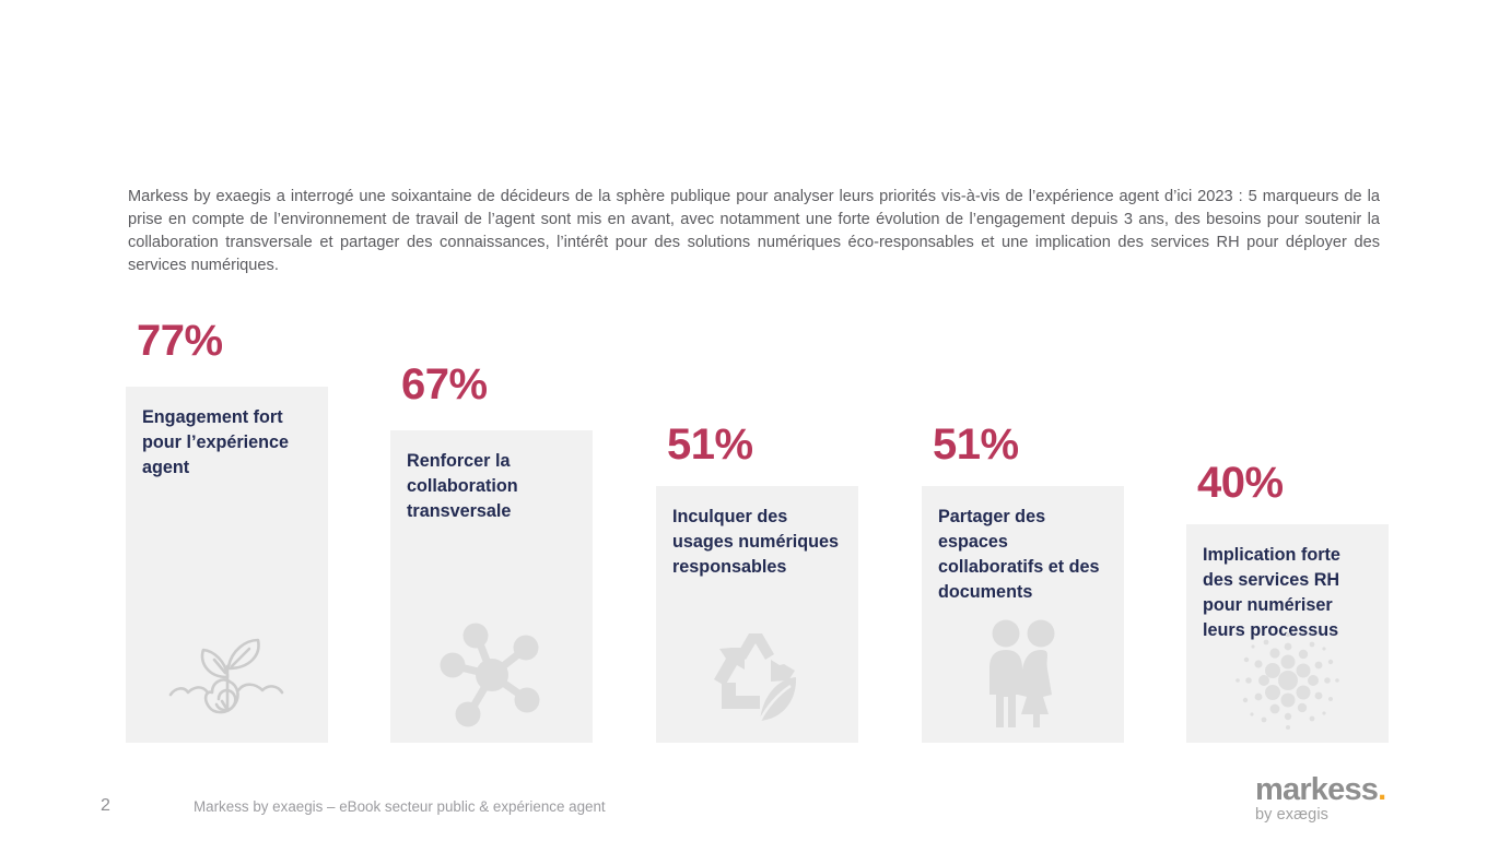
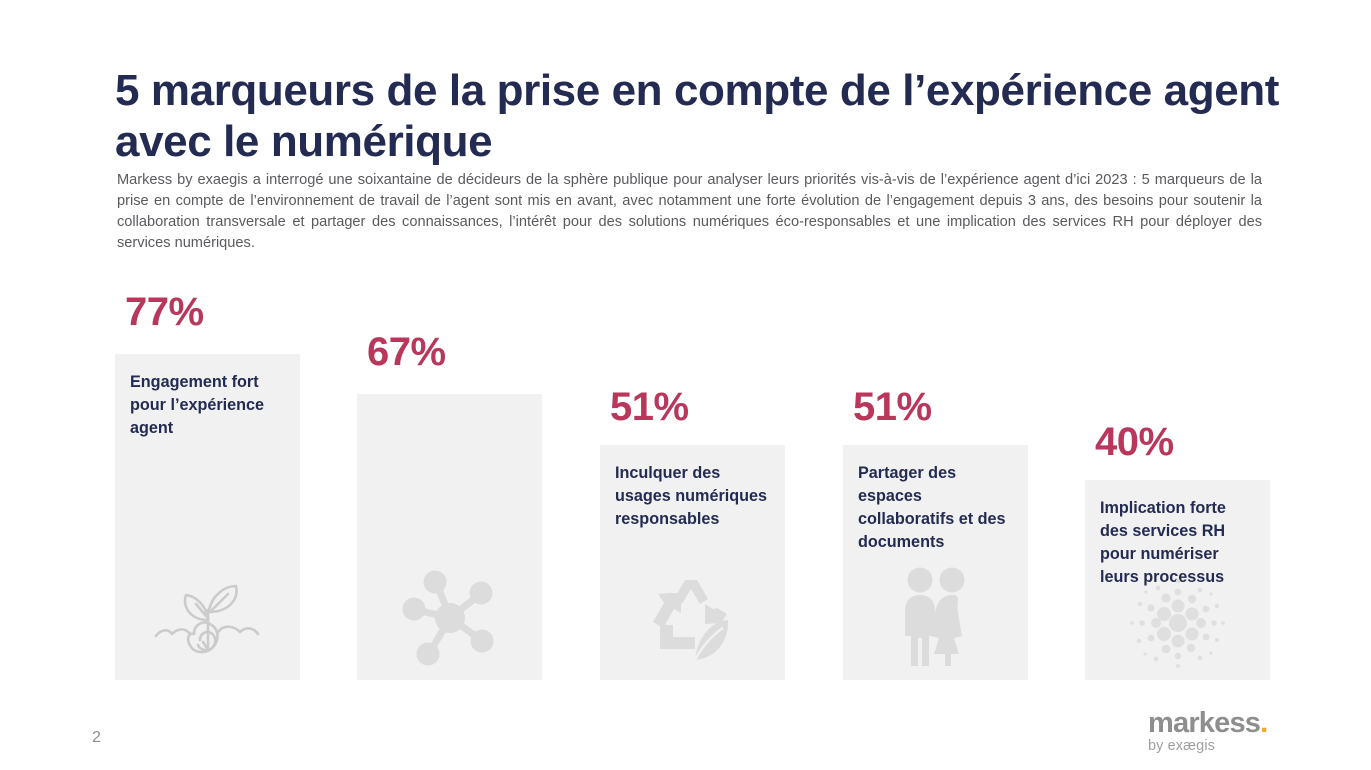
+ 5 marqueurs de la prise en compte de l’expérience agent avec le numérique
  Markess by exaegis a interrogé une soixantaine de décideurs de la sphère publique pour analyser leurs priorités vis-à-vis de l’expérience agent d’ici 2023 : 5 marqueurs de la prise en compte de l’environnement de travail de l’agent sont mis en avant, avec notamment une forte évolution de l’engagement depuis 3 ans, des besoins pour soutenir la collaboration transversale et partager des connaissances, l’intérêt pour des solutions numériques éco-responsables et une implication des services RH pour déployer des services numériques.
  77%
  Engagement fort pour l’expérience agent
  67%
- Renforcer la collaboration transversale
  51%
  Inculquer des usages numériques responsables
  51%
  Partager des espaces collaboratifs et des documents
  40%
  Implication forte des services RH pour numériser leurs processus
  2
- Markess by exaegis – eBook secteur public & expérience agent
  markess.
  by exægis
